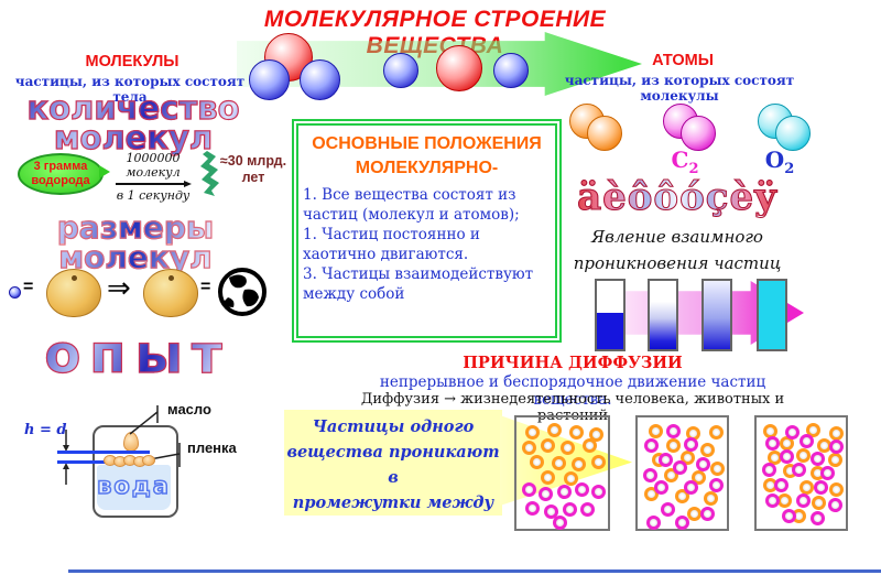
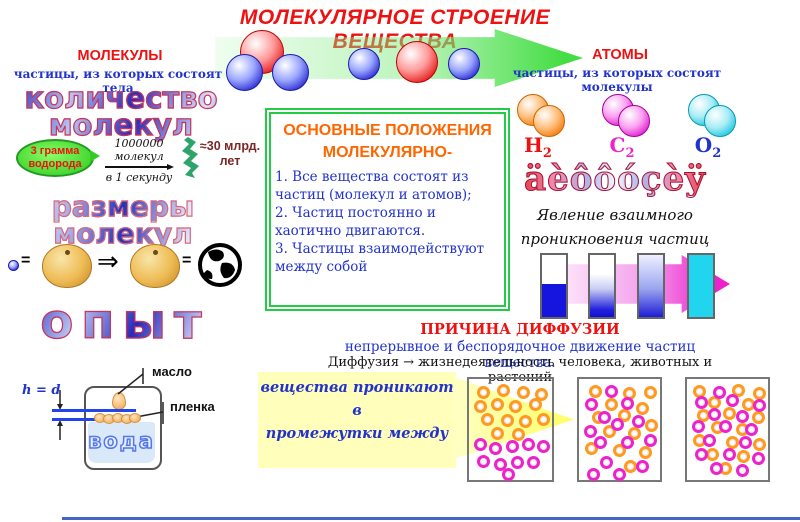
  МОЛЕКУЛЯРНОЕ СТРОЕНИЕ
  МОЛЕКУЛЫ
  частицы, из которых состоят
  количество
  молекул
  3 грамма
  водорода
  1000000 молекул
  в 1 секунду
  ≈30 млрд.
  лет
  размеры
  молекул
  =
  ⇒
  =
  опыт
  вода
  масло
  пленка
  h = d
  ОСНОВНЫЕ ПОЛОЖЕНИЯ
  МОЛЕКУЛЯРНО-
  1. Все вещества состоят из частиц (молекул и атомов);
- 1. Частиц постоянно и хаотично двигаются.
+ 2. Частиц постоянно и хаотично двигаются.
  3. Частицы взаимодействуют между собой
  АТОМЫ
  частицы, из которых состоят молекулы
+ H2
  C2
  O2
  äèôôóçèÿ
  Явление взаимного
  проникновения частиц
  ПРИЧИНА ДИФФУЗИИ
  непрерывное и беспорядочное движение частиц вещества.
  Диффузия → жизнедеятельность человека, животных и растений
- Частицы одного
  вещества проникают в
  промежутки между
